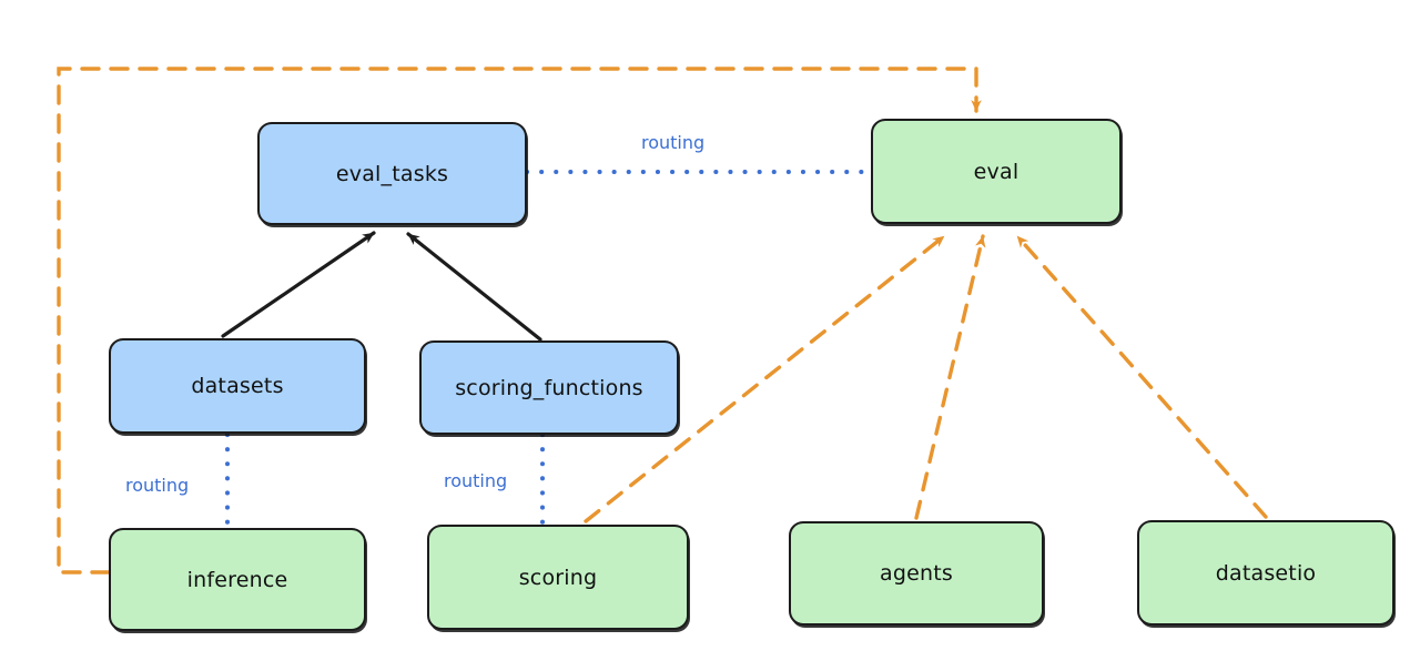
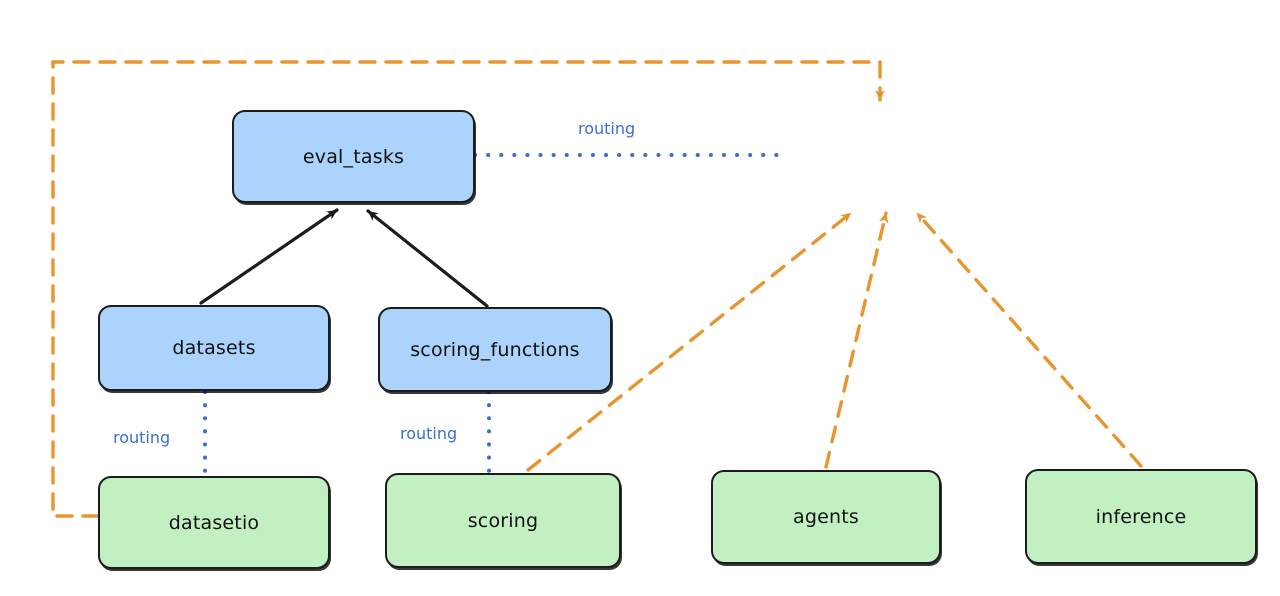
  eval_tasks
- eval
  datasets
  scoring_functions
- inference
+ datasetio
  scoring
  agents
- datasetio
+ inference
  routing
  routing
  routing
